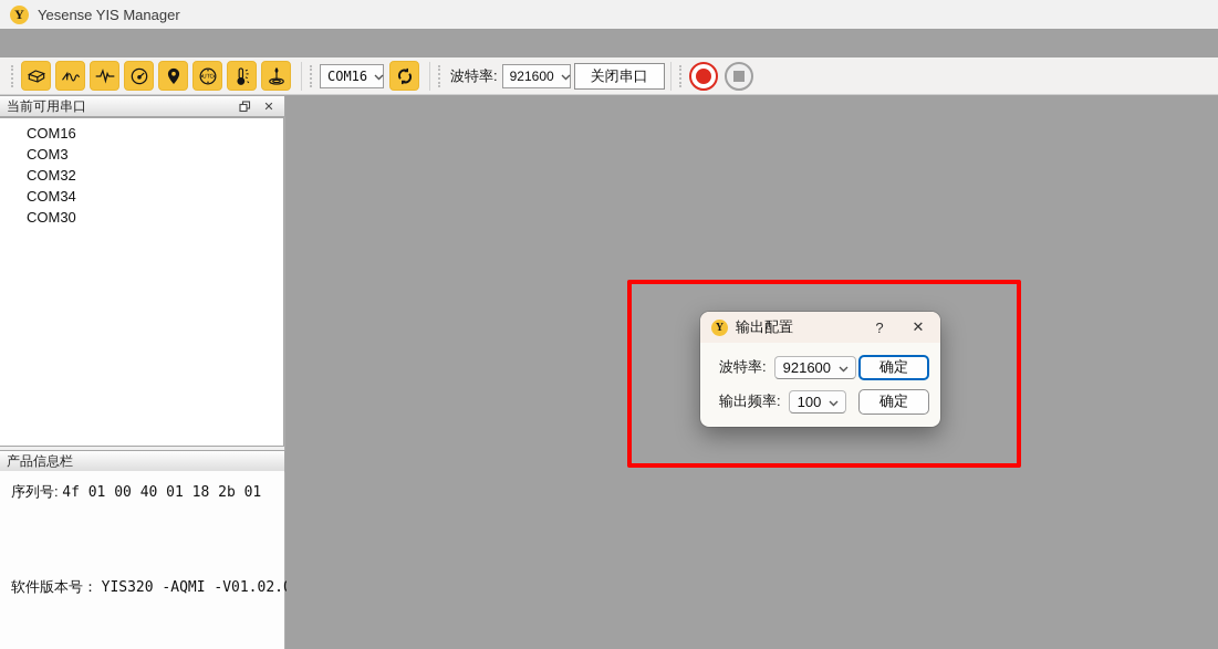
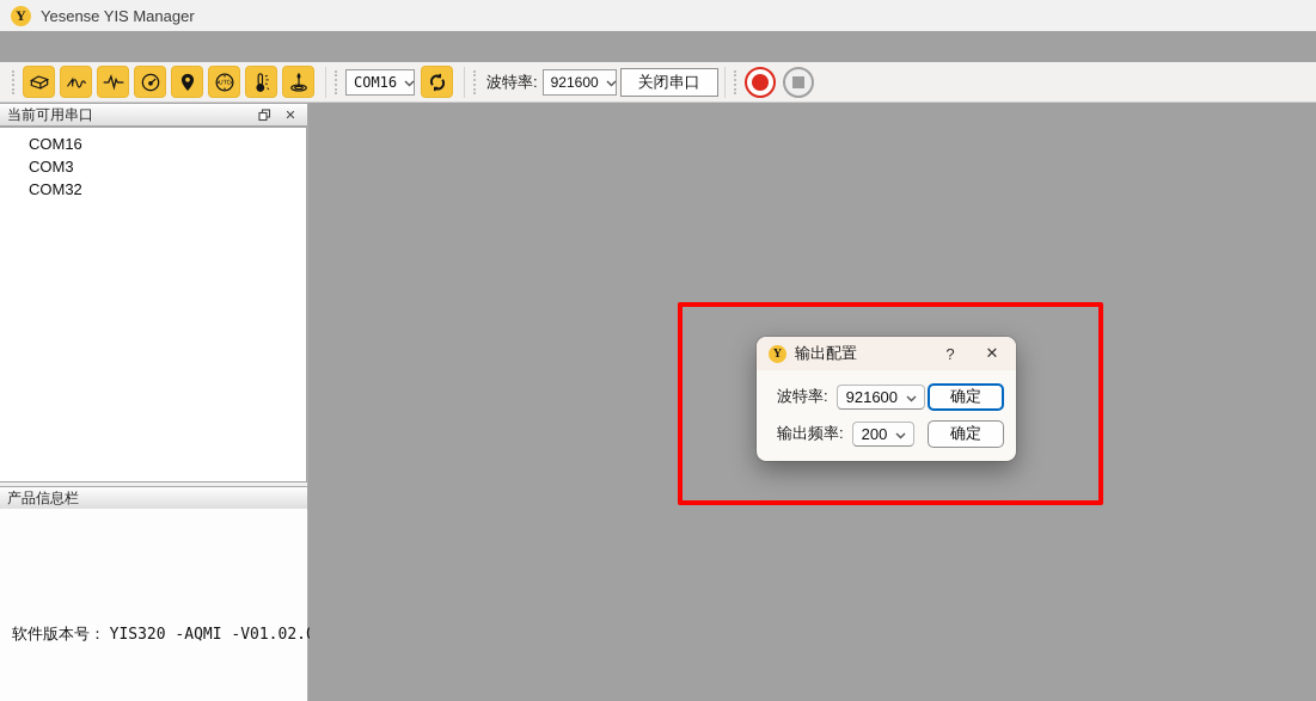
  Y
  Yesense YIS Manager
  COM16
  波特率:
  921600
  关闭串口
  当前可用串口
  ✕
  COM16
  COM3
  COM32
- COM34
- COM30
  产品信息栏
- 序列号: 4f 01 00 40 01 18 2b 01
  软件版本号： YIS320 -AQMI -V01.02.
  Y
  输出配置
  ?
  ✕
  波特率:
  921600
  确定
  输出频率:
- 100
+ 200
  确定
